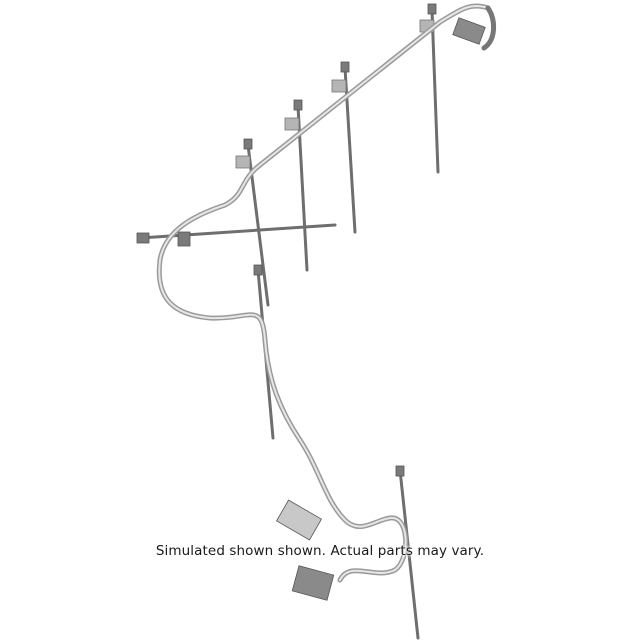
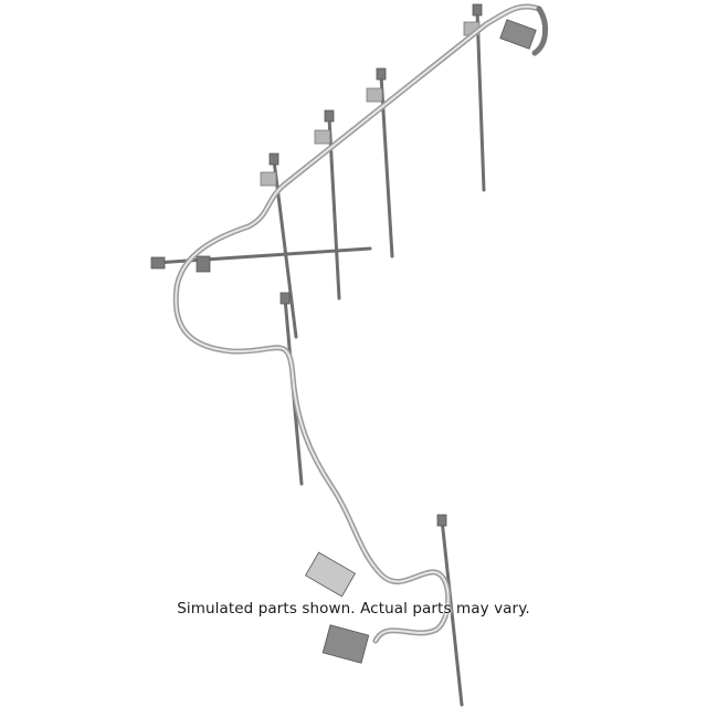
- Simulated shown shown. Actual parts may vary.
+ Simulated parts shown. Actual parts may vary.
